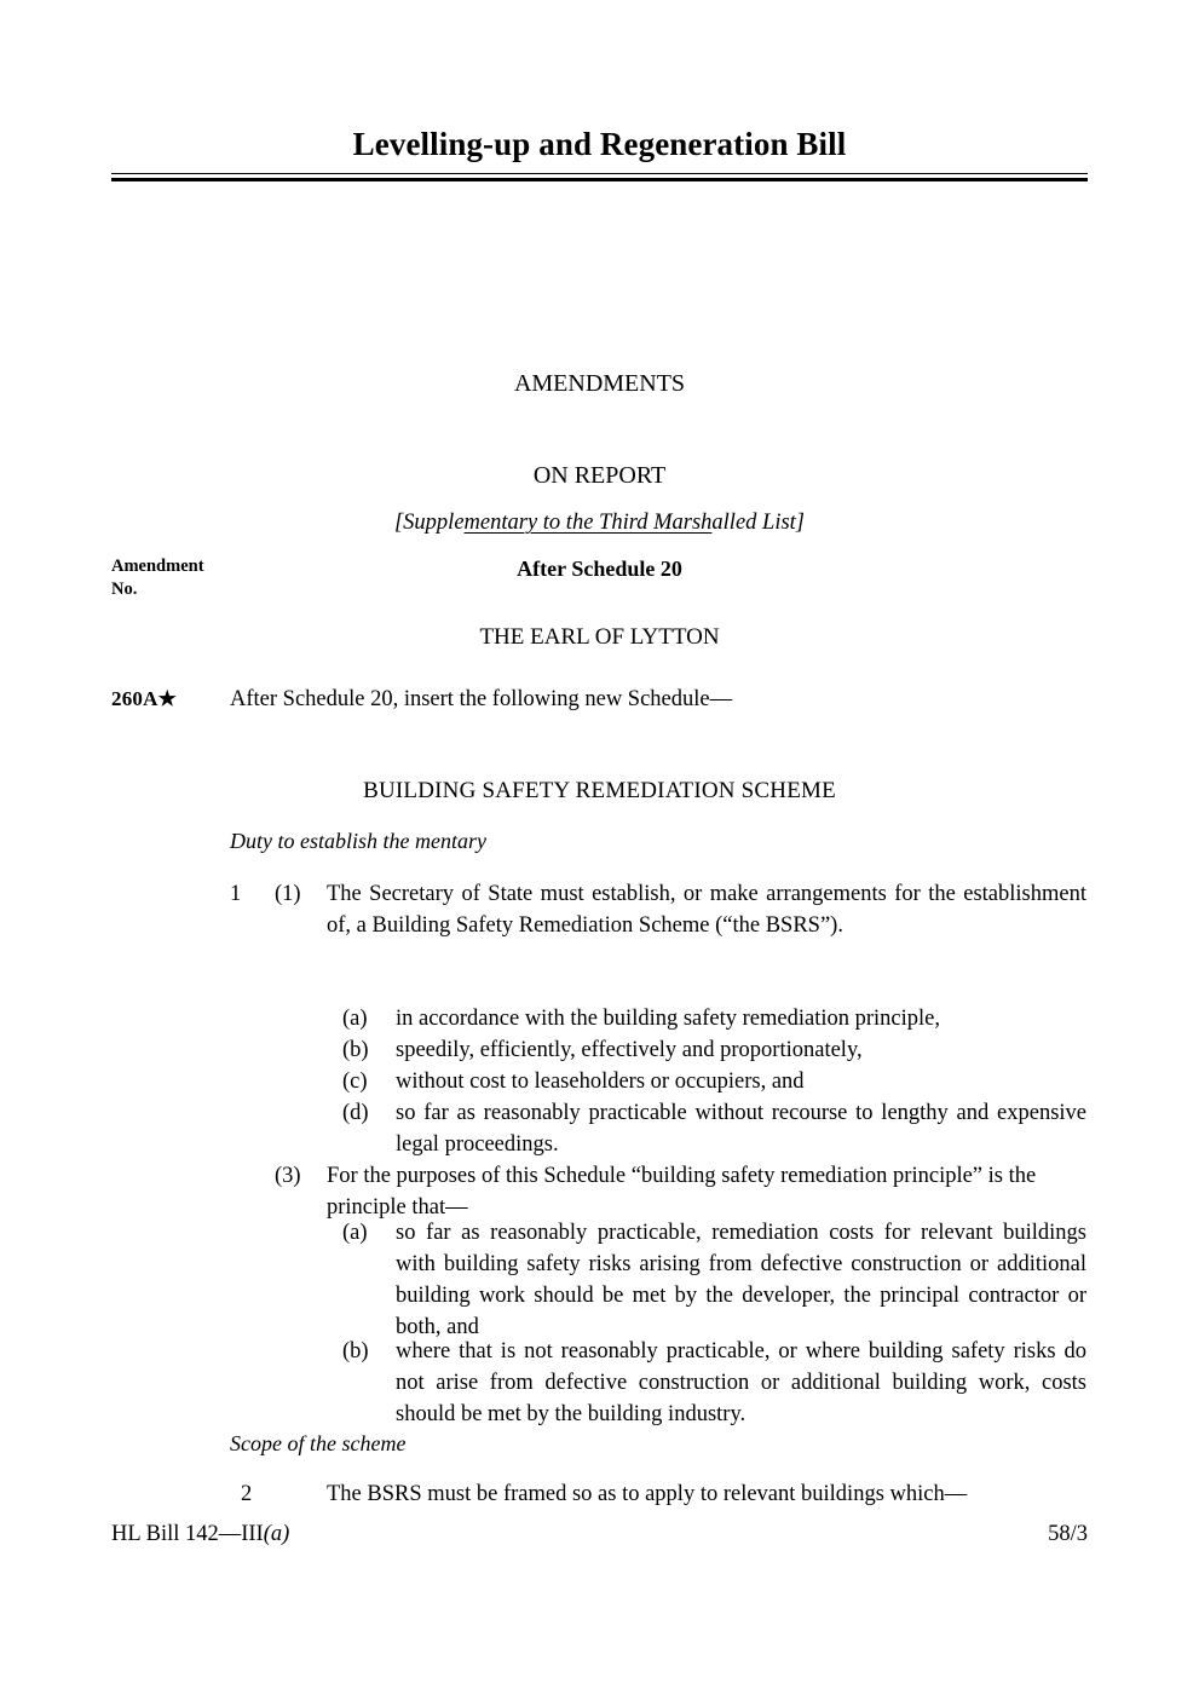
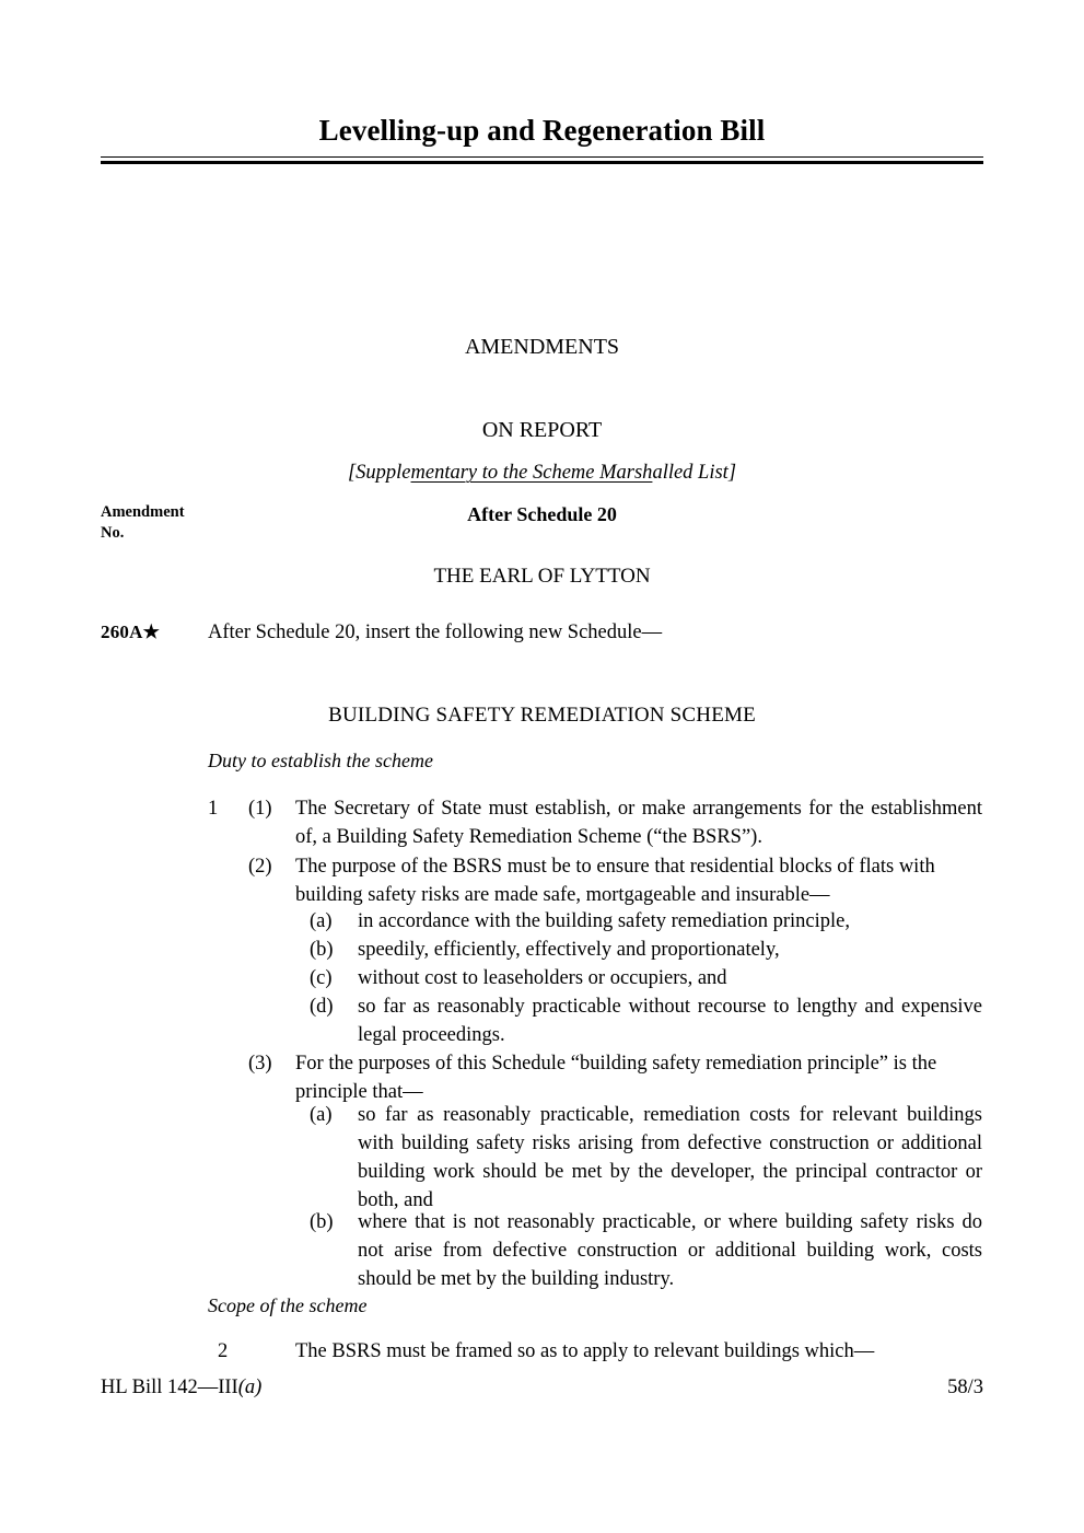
  Levelling-up and Regeneration Bill
  AMENDMENTS
  ON REPORT
- [Supplementary to the Third Marshalled List]
+ [Supplementary to the Scheme Marshalled List]
  Amendment
  No.
  After Schedule 20
  THE EARL OF LYTTON
  260A★
  After Schedule 20, insert the following new Schedule—
  BUILDING SAFETY REMEDIATION SCHEME
- Duty to establish the mentary
+ Duty to establish the scheme
  1
  (1)
  The Secretary of State must establish, or make arrangements for the establishment of, a Building Safety Remediation Scheme (“the BSRS”).
+ (2)
+ The purpose of the BSRS must be to ensure that residential blocks of flats with building safety risks are made safe, mortgageable and insurable—
  (a)
  in accordance with the building safety remediation principle,
  (b)
  speedily, efficiently, effectively and proportionately,
  (c)
  without cost to leaseholders or occupiers, and
  (d)
  so far as reasonably practicable without recourse to lengthy and expensive legal proceedings.
  (3)
  For the purposes of this Schedule “building safety remediation principle” is the principle that—
  (a)
  so far as reasonably practicable, remediation costs for relevant buildings with building safety risks arising from defective construction or additional building work should be met by the developer, the principal contractor or both, and
  (b)
  where that is not reasonably practicable, or where building safety risks do not arise from defective construction or additional building work, costs should be met by the building industry.
  Scope of the scheme
  2
  The BSRS must be framed so as to apply to relevant buildings which—
  HL Bill 142—III(a)
  58/3
